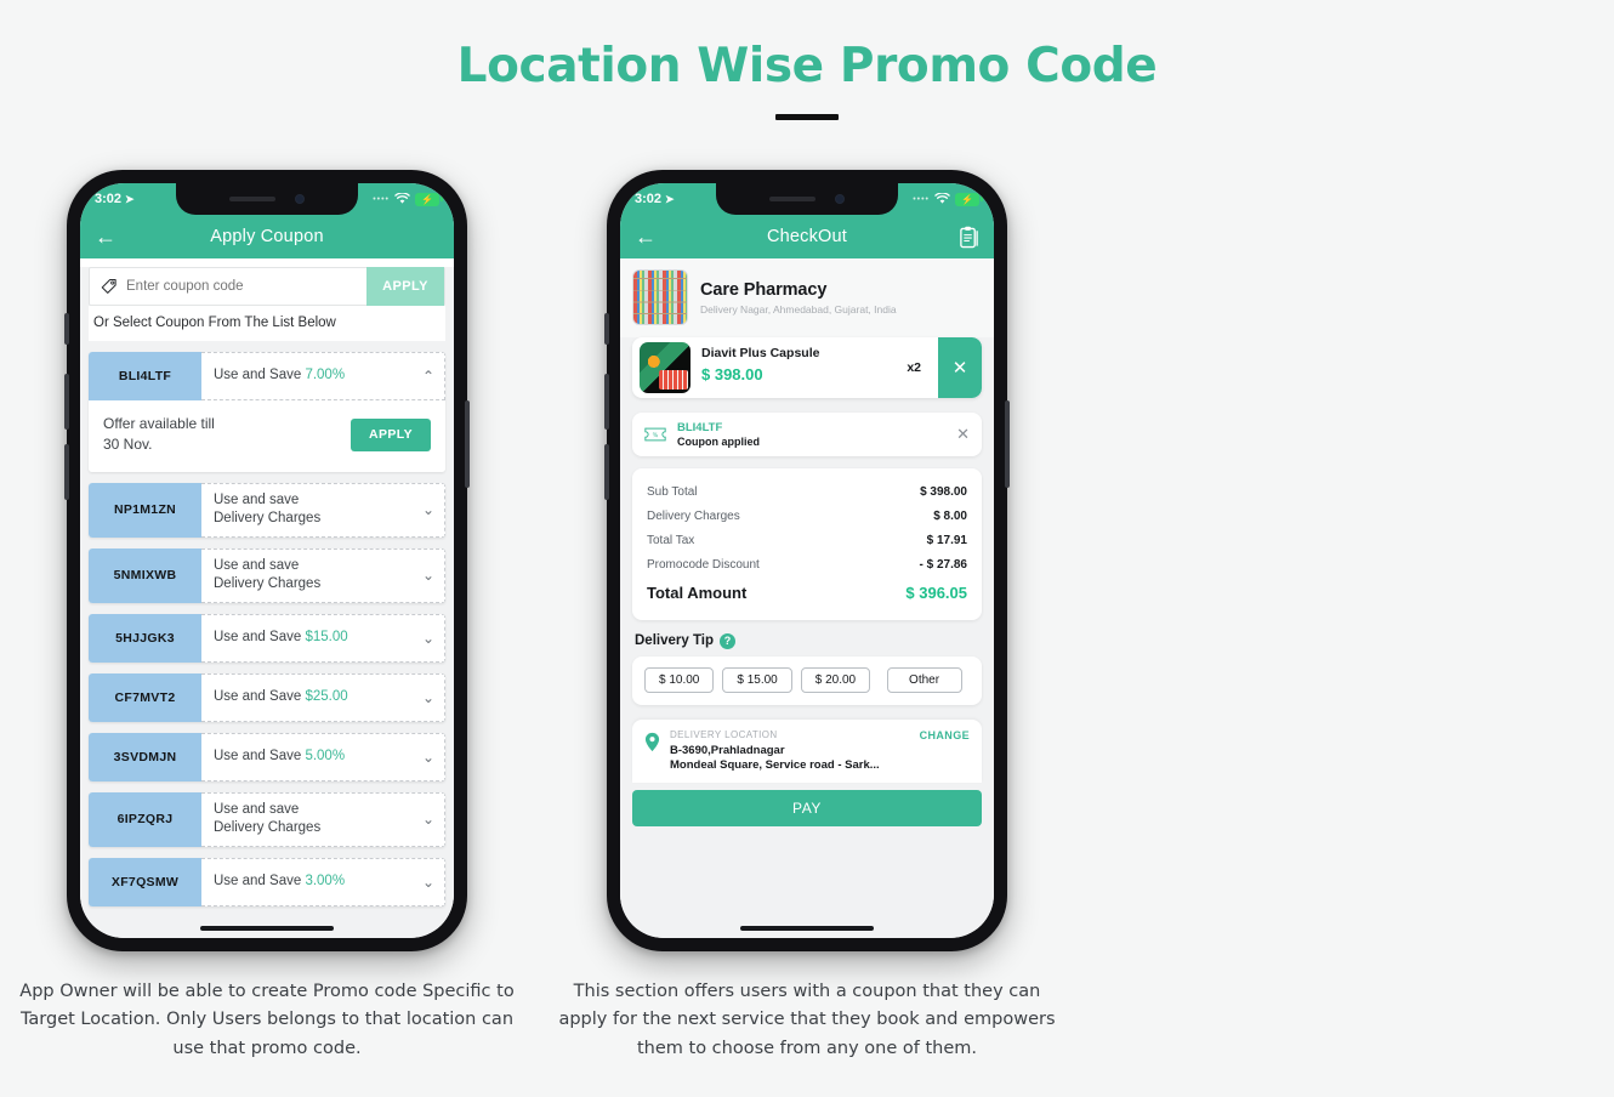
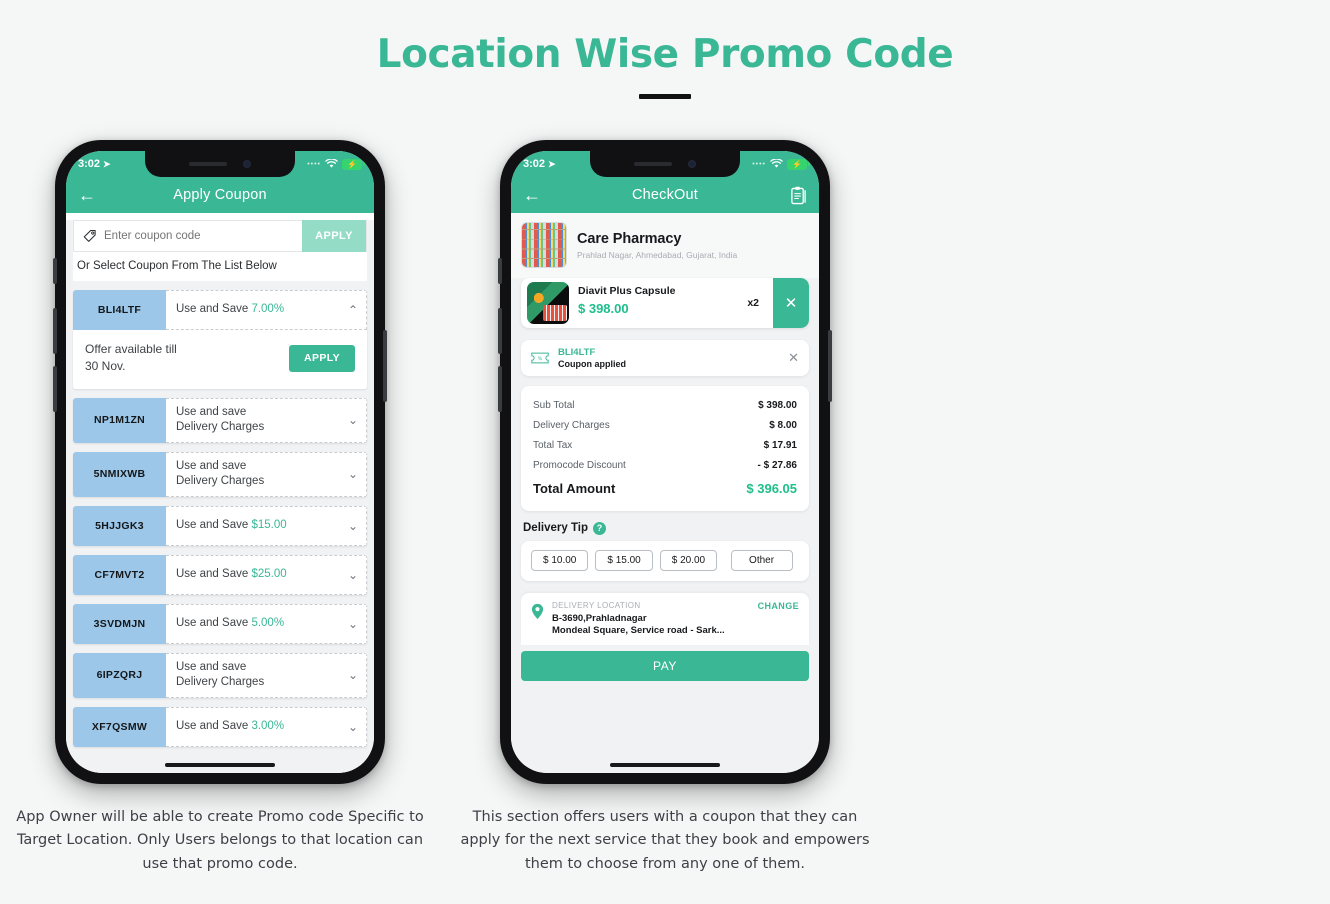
  Location Wise Promo Code
  3:02
  ➤
  ⚡
  ←
  Apply Coupon
  Enter coupon code
  APPLY
  Or Select Coupon From The List Below
  BLI4LTF
  Use and Save 7.00%
  ⌃
  Offer available till
  30 Nov.
  APPLY
  NP1M1ZN
  Use and save
  Delivery Charges
  ⌄
  5NMIXWB
  Use and save
  Delivery Charges
  ⌄
  5HJJGK3
  Use and Save $15.00
  ⌄
  CF7MVT2
  Use and Save $25.00
  ⌄
  3SVDMJN
  Use and Save 5.00%
  ⌄
  6IPZQRJ
  Use and save
  Delivery Charges
  ⌄
  XF7QSMW
  Use and Save 3.00%
  ⌄
  3:02
  ➤
  ⚡
  ←
  CheckOut
  Care Pharmacy
- Delivery Nagar, Ahmedabad, Gujarat, India
+ Prahlad Nagar, Ahmedabad, Gujarat, India
  Diavit Plus Capsule
  $ 398.00
  x2
  ✕
  BLI4LTF
  Coupon applied
  ✕
  Sub Total
  $ 398.00
  Delivery Charges
  $ 8.00
  Total Tax
  $ 17.91
  Promocode Discount
  - $ 27.86
  Total Amount
  $ 396.05
  Delivery Tip
  ?
  $ 10.00
  $ 15.00
  $ 20.00
  Other
  DELIVERY LOCATION
  B-3690,Prahladnagar
  Mondeal Square, Service road - Sark...
  CHANGE
  PAY
  App Owner will be able to create Promo code Specific to Target Location. Only Users belongs to that location can use that promo code.
  This section offers users with a coupon that they can apply for the next service that they book and empowers them to choose from any one of them.
